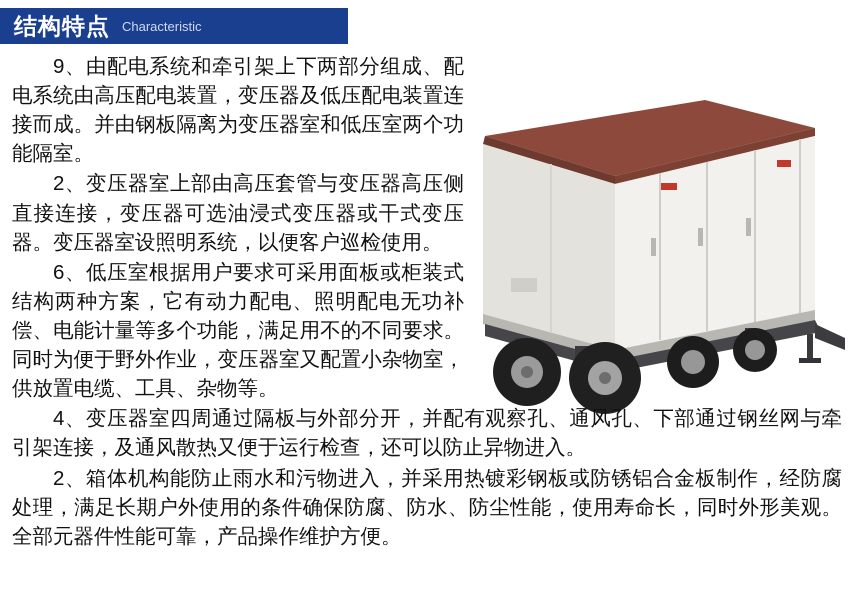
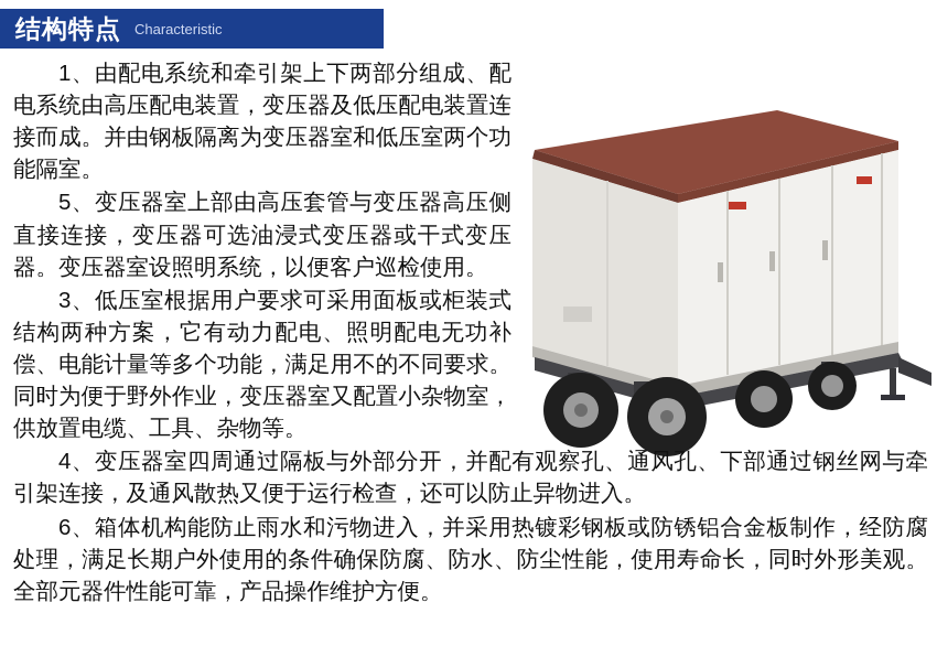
  结构特点
  Characteristic
- 9、由配电系统和牵引架上下两部分组成、配电系统由高压配电装置，变压器及低压配电装置连接而成。并由钢板隔离为变压器室和低压室两个功能隔室。
+ 1、由配电系统和牵引架上下两部分组成、配电系统由高压配电装置，变压器及低压配电装置连接而成。并由钢板隔离为变压器室和低压室两个功能隔室。
- 2、变压器室上部由高压套管与变压器高压侧直接连接，变压器可选油浸式变压器或干式变压器。变压器室设照明系统，以便客户巡检使用。
+ 5、变压器室上部由高压套管与变压器高压侧直接连接，变压器可选油浸式变压器或干式变压器。变压器室设照明系统，以便客户巡检使用。
- 6、低压室根据用户要求可采用面板或柜装式结构两种方案，它有动力配电、照明配电无功补偿、电能计量等多个功能，满足用不的不同要求。同时为便于野外作业，变压器室又配置小杂物室，供放置电缆、工具、杂物等。
+ 3、低压室根据用户要求可采用面板或柜装式结构两种方案，它有动力配电、照明配电无功补偿、电能计量等多个功能，满足用不的不同要求。同时为便于野外作业，变压器室又配置小杂物室，供放置电缆、工具、杂物等。
  4、变压器室四周通过隔板与外部分开，并配有观察孔、通风孔、下部通过钢丝网与牵引架连接，及通风散热又便于运行检查，还可以防止异物进入。
- 2、箱体机构能防止雨水和污物进入，并采用热镀彩钢板或防锈铝合金板制作，经防腐处理，满足长期户外使用的条件确保防腐、防水、防尘性能，使用寿命长，同时外形美观。全部元器件性能可靠，产品操作维护方便。
+ 6、箱体机构能防止雨水和污物进入，并采用热镀彩钢板或防锈铝合金板制作，经防腐处理，满足长期户外使用的条件确保防腐、防水、防尘性能，使用寿命长，同时外形美观。全部元器件性能可靠，产品操作维护方便。
